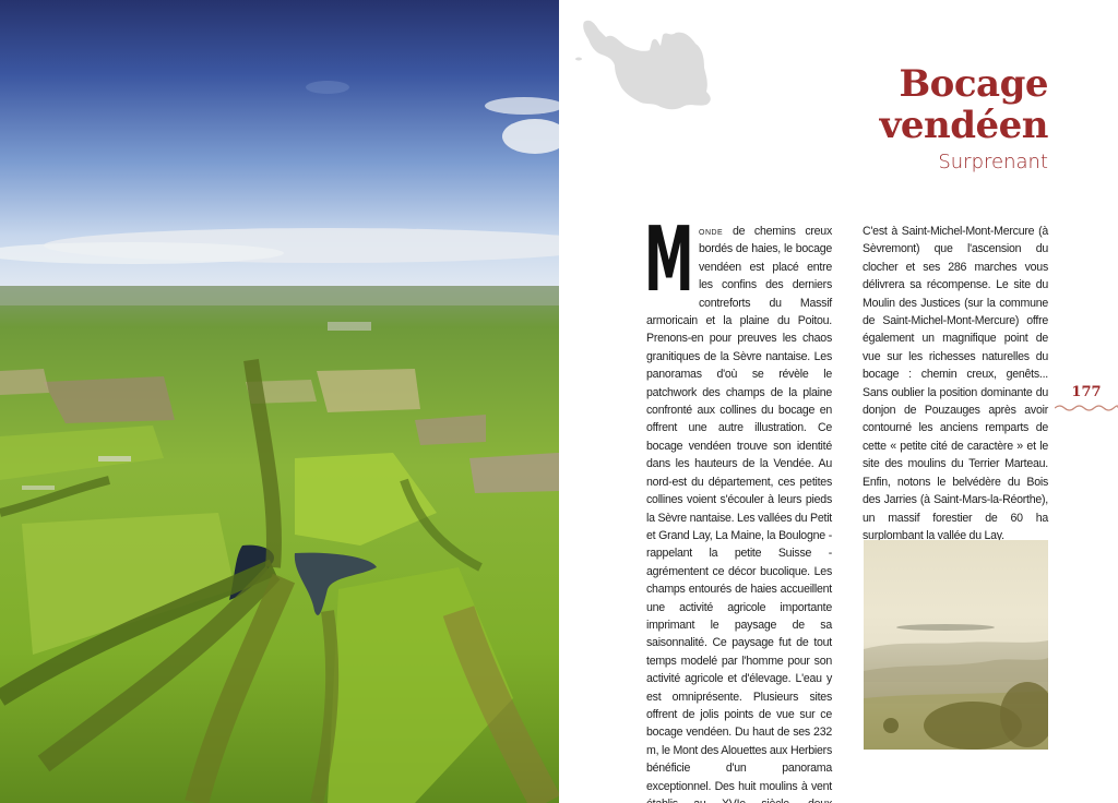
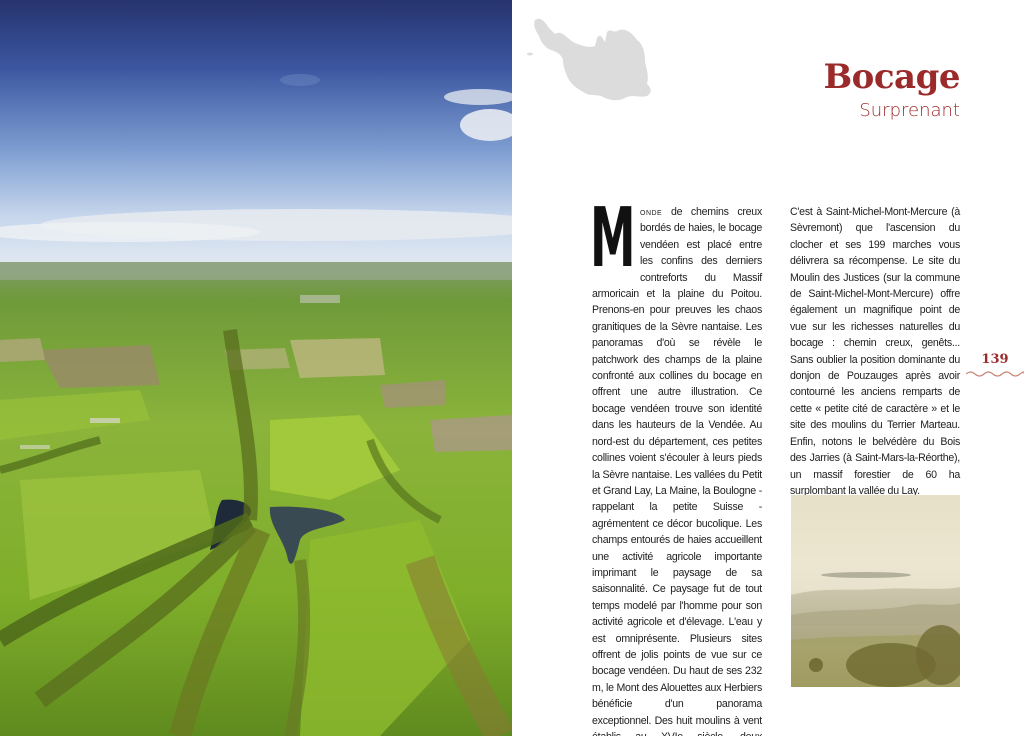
  Bocage
- vendéen
  Surprenant
  M
  onde de chemins creux bordés de haies, le bocage vendéen est placé entre les confins des derniers contreforts du Massif armoricain et la plaine du Poitou. Prenons-en pour preuves les chaos granitiques de la Sèvre nantaise. Les panoramas d'où se révèle le patchwork des champs de la plaine confronté aux collines du bocage en offrent une autre illustration. Ce bocage vendéen trouve son identité dans les hauteurs de la Vendée. Au nord-est du département, ces petites collines voient s'écouler à leurs pieds la Sèvre nantaise. Les vallées du Petit et Grand Lay, La Maine, la Boulogne - rappelant la petite Suisse - agrémentent ce décor bucolique. Les champs entourés de haies accueillent une activité agricole importante imprimant le paysage de sa saisonnalité. Ce paysage fut de tout temps modelé par l'homme pour son activité agricole et d'élevage. L'eau y est omniprésente. Plusieurs sites offrent de jolis points de vue sur ce bocage vendéen. Du haut de ses 232 m, le Mont des Alouettes aux Herbiers bénéficie d'un panorama exceptionnel. Des huit moulins à vent
- C'est à Saint-Michel-Mont-Mercure (à Sèvremont) que l'ascension du clocher et ses 286 marches vous délivrera sa récompense. Le site du Moulin des Justices (sur la commune de Saint-Michel-Mont-Mercure) offre également un magnifique point de vue sur les richesses naturelles du bocage : chemin creux, genêts... Sans oublier la position dominante du donjon de Pouzauges après avoir contourné les anciens remparts de cette « petite cité de caractère » et le site des moulins du Terrier Marteau. Enfin, notons le belvédère du Bois des Jarries (à Saint-Mars-la-Réorthe), un massif forestier de 60 ha surplombant la vallée du Lay.
+ C'est à Saint-Michel-Mont-Mercure (à Sèvremont) que l'ascension du clocher et ses 199 marches vous délivrera sa récompense. Le site du Moulin des Justices (sur la commune de Saint-Michel-Mont-Mercure) offre également un magnifique point de vue sur les richesses naturelles du bocage : chemin creux, genêts... Sans oublier la position dominante du donjon de Pouzauges après avoir contourné les anciens remparts de cette « petite cité de caractère » et le site des moulins du Terrier Marteau. Enfin, notons le belvédère du Bois des Jarries (à Saint-Mars-la-Réorthe), un massif forestier de 60 ha surplombant la vallée du Lay.
- 177
+ 139
